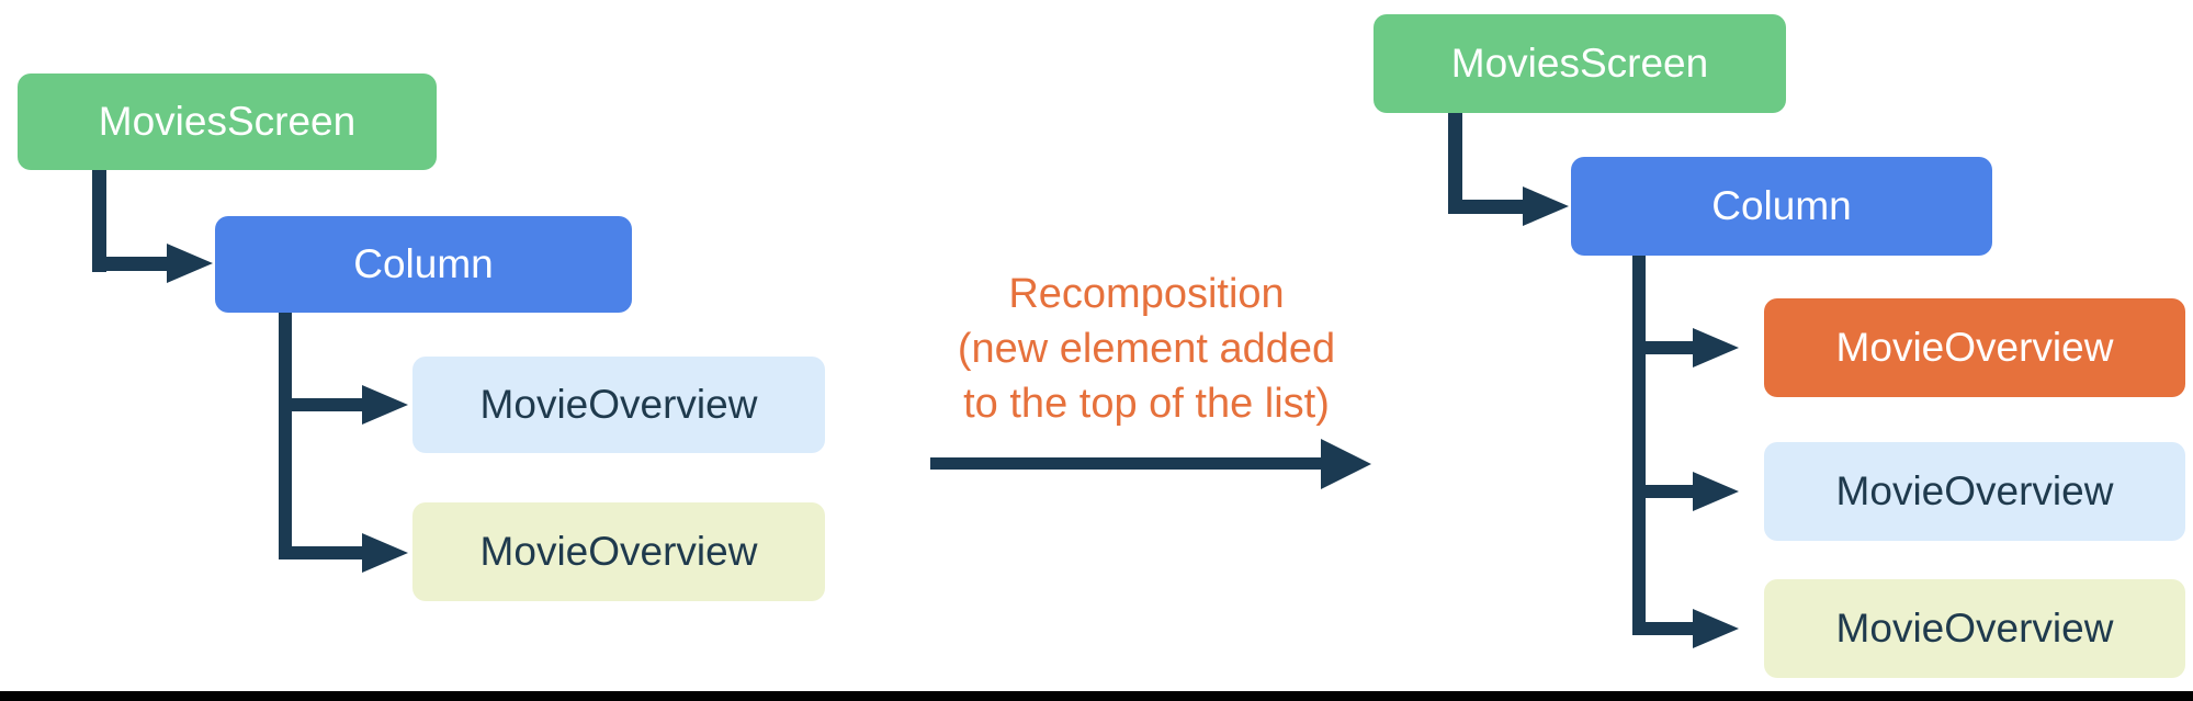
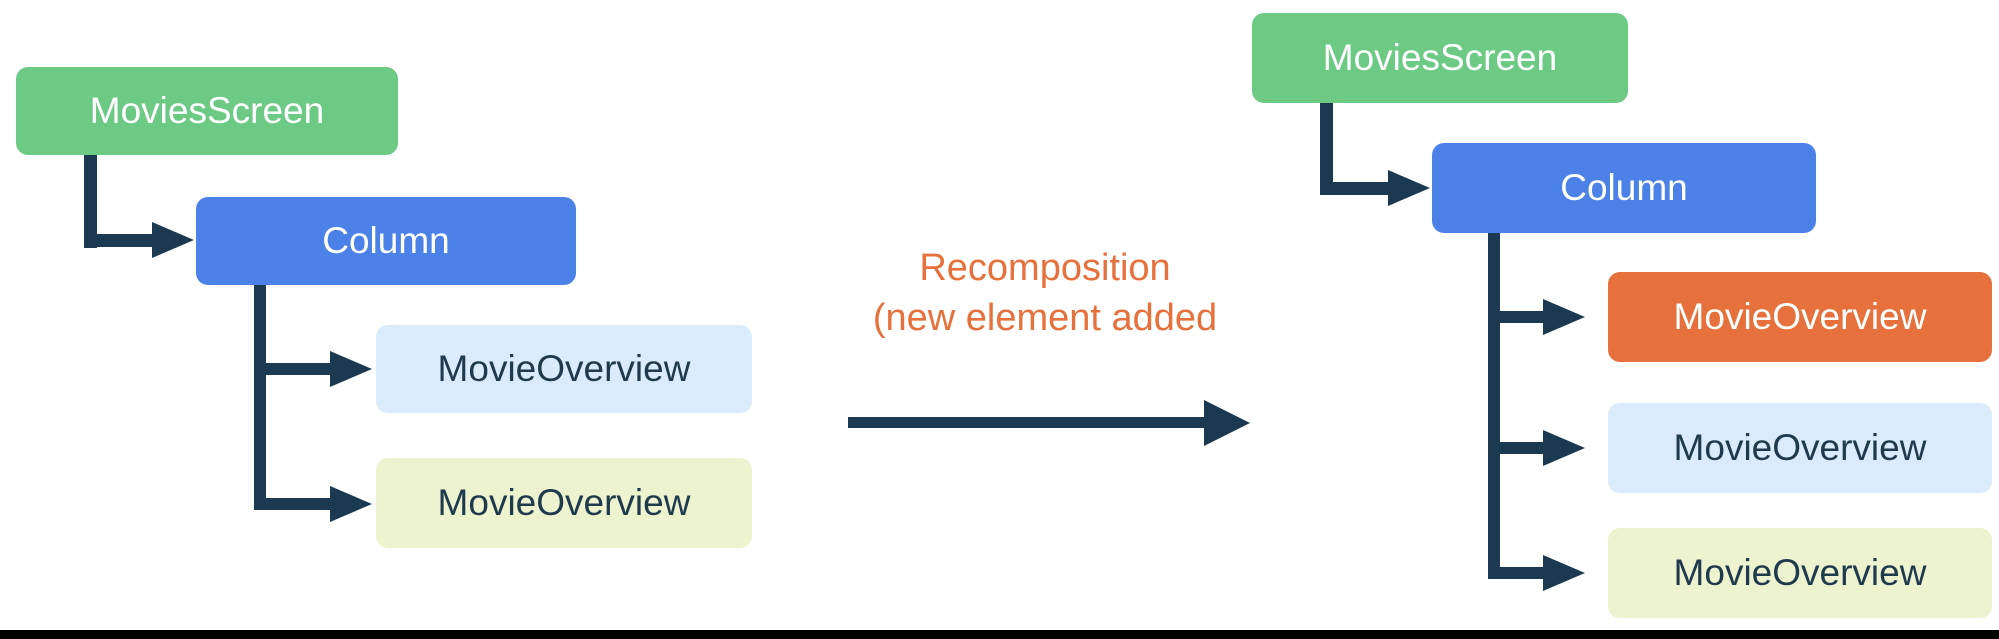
  MoviesScreen
  Column
  MovieOverview
  MovieOverview
  Recomposition
  (new element added
- to the top of the list)
  MoviesScreen
  Column
  MovieOverview
  MovieOverview
  MovieOverview
